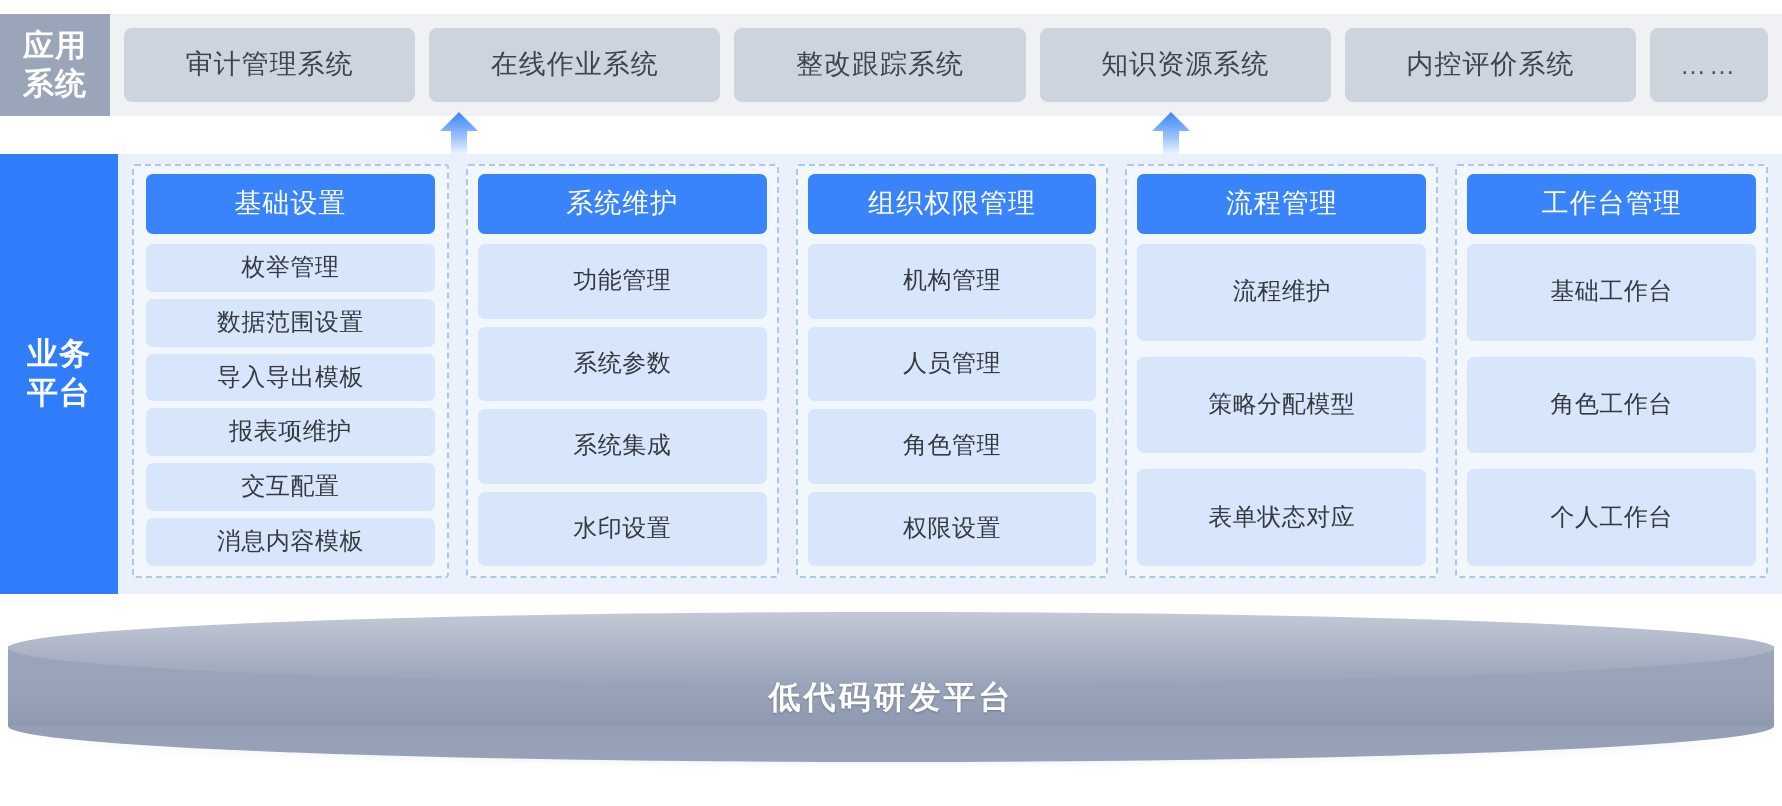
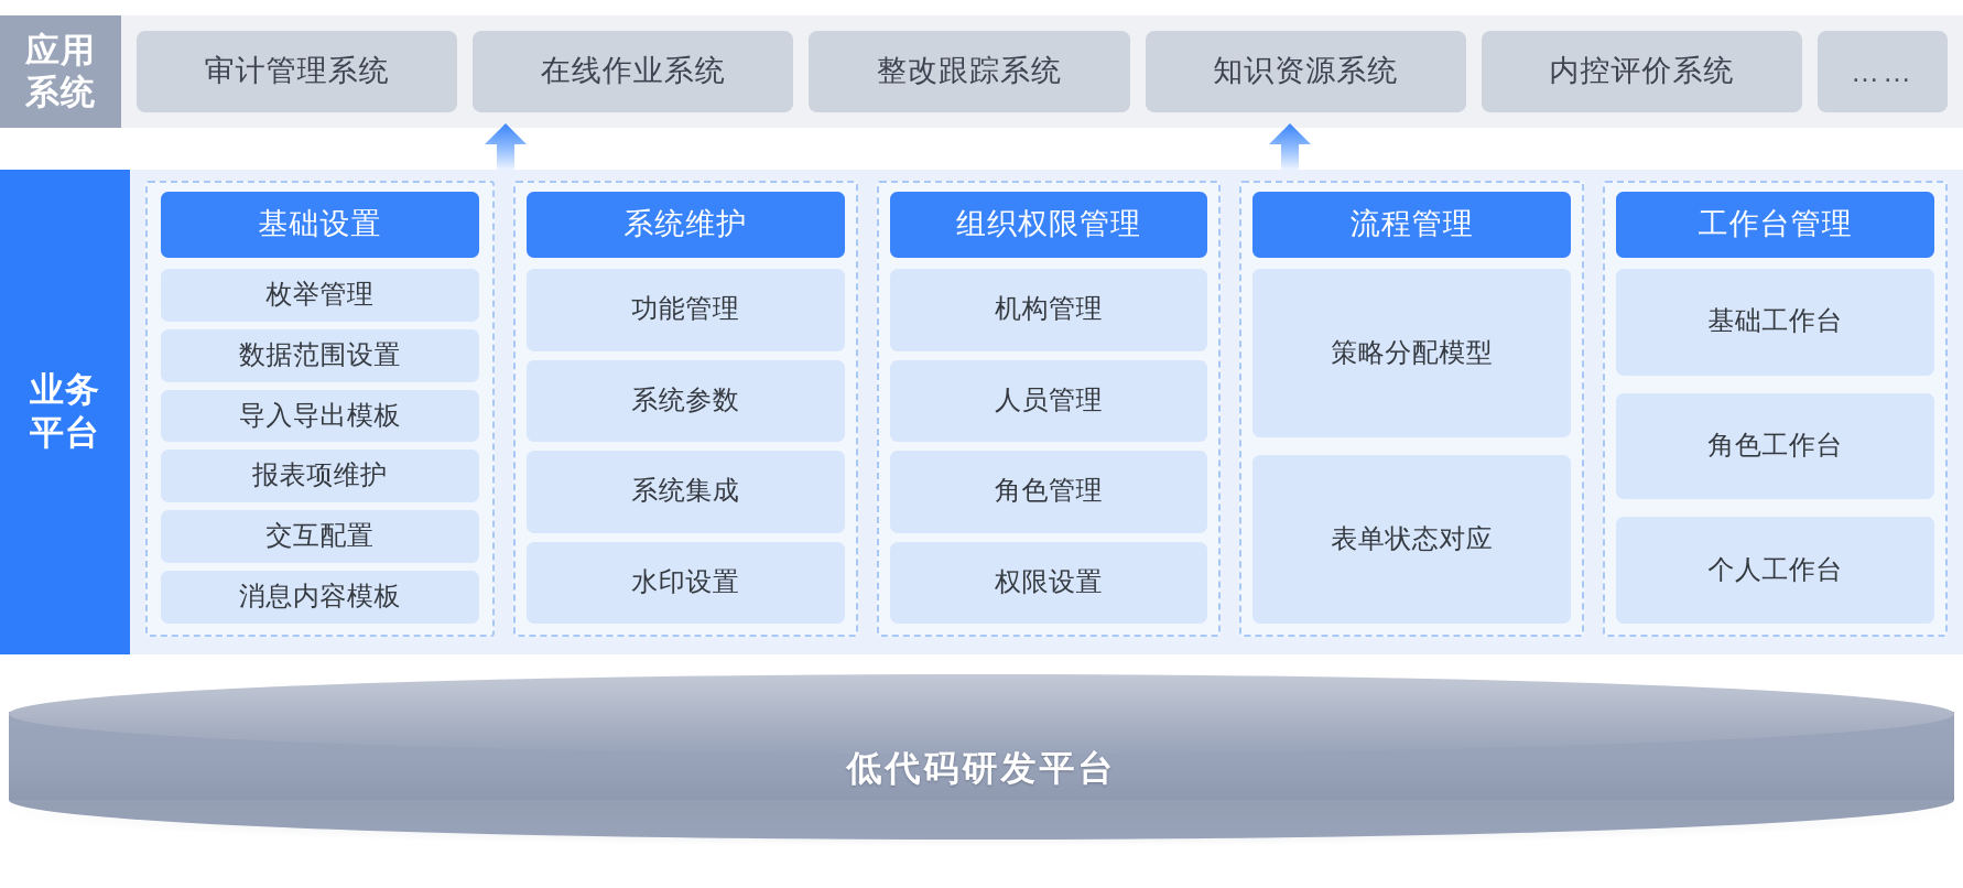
  应用
  系统
  审计管理系统
  在线作业系统
  整改跟踪系统
  知识资源系统
  内控评价系统
  ……
  业务
  平台
  基础设置
  枚举管理
  数据范围设置
  导入导出模板
  报表项维护
  交互配置
  消息内容模板
  系统维护
  功能管理
  系统参数
  系统集成
  水印设置
  组织权限管理
  机构管理
  人员管理
  角色管理
  权限设置
  流程管理
- 流程维护
  策略分配模型
  表单状态对应
  工作台管理
  基础工作台
  角色工作台
  个人工作台
  低代码研发平台
